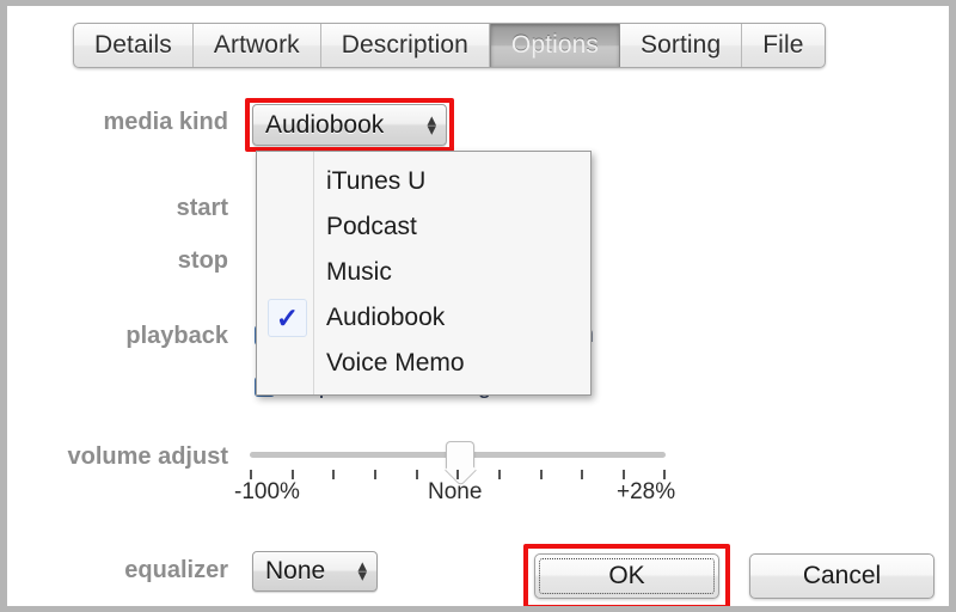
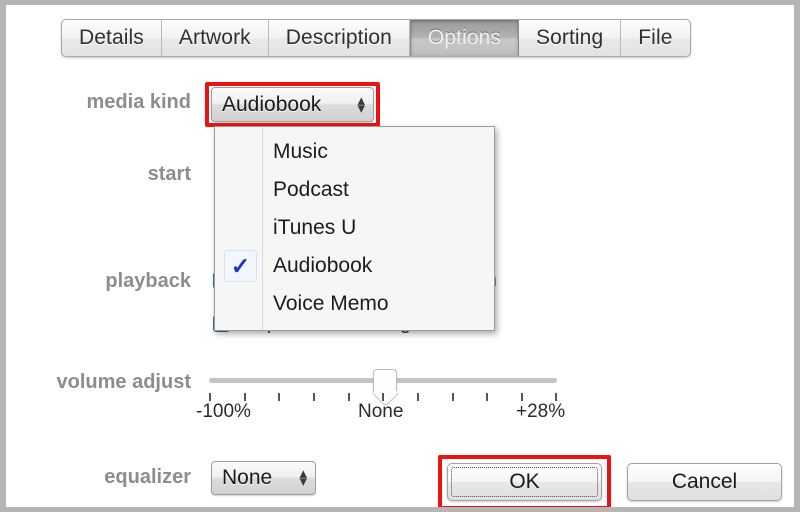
  Details
  Artwork
  Description
  Options
  Sorting
  File
  media kind
  Audiobook
  ▴
  ▾
  start
- stop
  playback
- iTunes U
+ Music
  Podcast
- Music
+ iTunes U
  ✓
  Audiobook
  Voice Memo
  volume adjust
  -100%
  None
  +28%
  equalizer
  None
  ▴
  ▾
  OK
  Cancel
